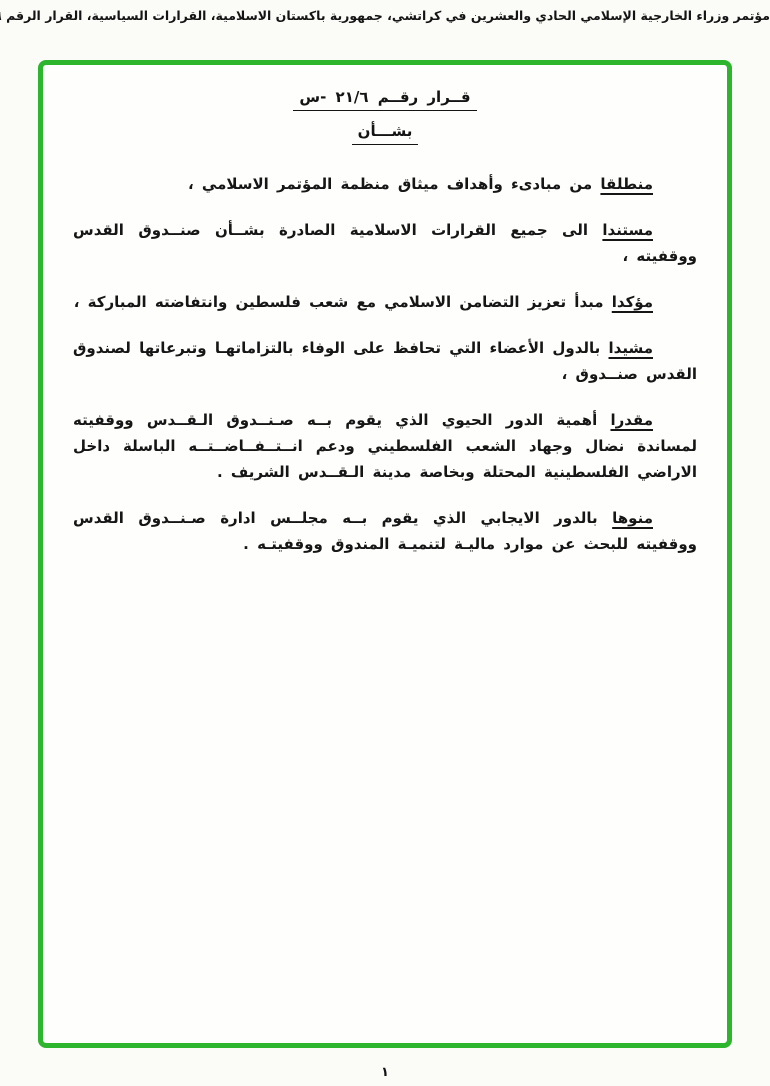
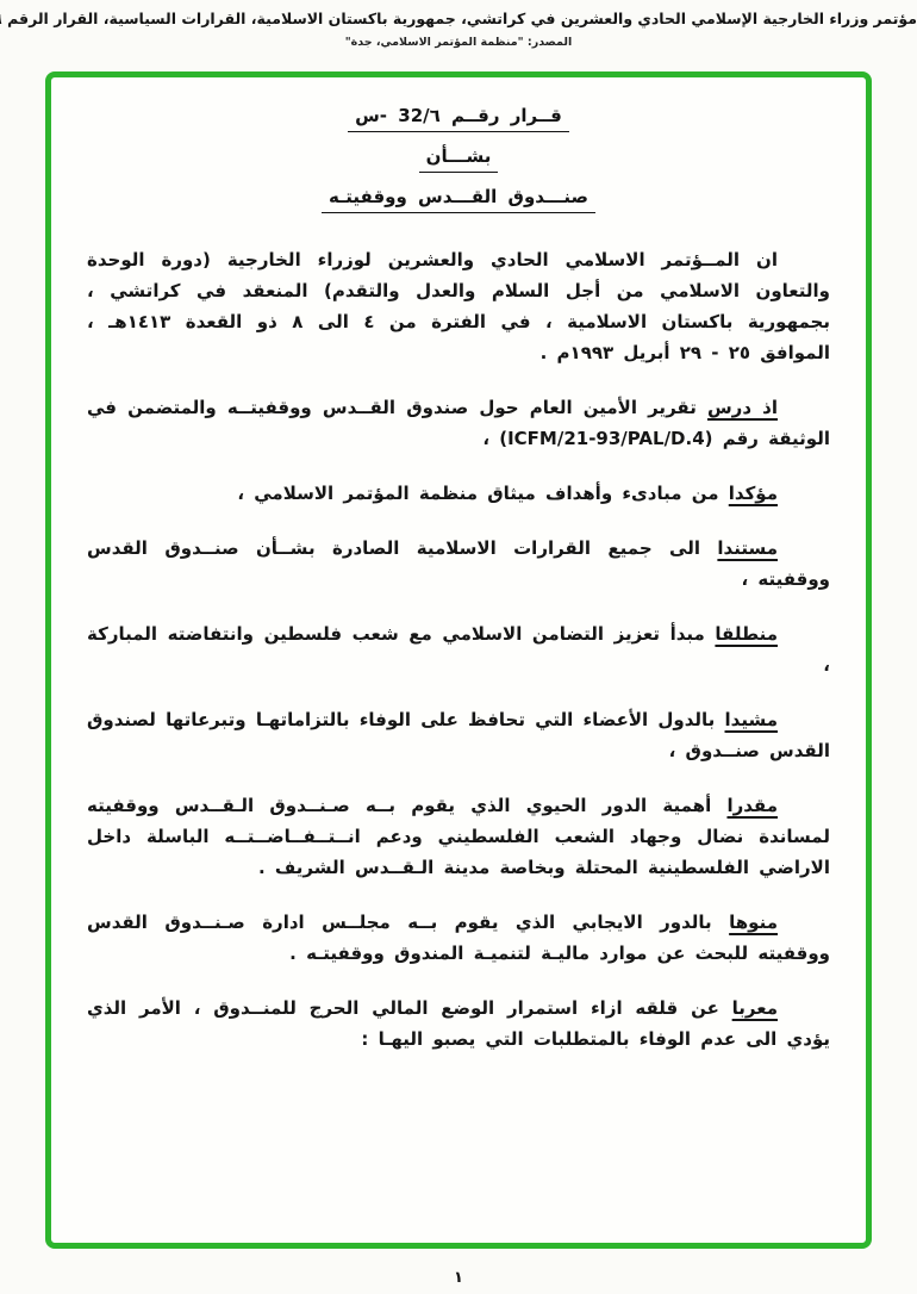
  مؤتمر وزراء الخارجية الإسلامي الحادي والعشرين في كراتشي، جمهورية باكستان الاسلامية، القرارات السياسية، القرار الرقم
+ المصدر: "منظمة المؤتمر الاسلامي، جدة"
- قــرار رقــم ٢١/٦ -س
+ قــرار رقــم 32/٦ -س
  بشـــأن
+ صنـــدوق القـــدس ووقفيتـه
+ ان المــؤتمر الاسلامي الحادي والعشرين لوزراء الخارجية (دورة الوحدة والتعاون الاسلامي من أجل السلام والعدل والتقدم) المنعقد في كراتشي ، بجمهورية باكستان الاسلامية ، في الفترة من ٤ الى ٨ ذو القعدة ١٤١٣هـ ، الموافق ٢٥ - ٢٩ أبريل ١٩٩٣م .
+ اذ درس تقرير الأمين العام حول صندوق القــدس ووقفيتــه والمتضمن في الوثيقة رقم (ICFM/21-93/PAL/D.4)‎ ،
- منطلقا من مبادىء وأهداف ميثاق منظمة المؤتمر الاسلامي ،
+ مؤكدا من مبادىء وأهداف ميثاق منظمة المؤتمر الاسلامي ،
  مستندا الى جميع القرارات الاسلامية الصادرة بشــأن صنــدوق القدس ووقفيته ،
- مؤكدا مبدأ تعزيز التضامن الاسلامي مع شعب فلسطين وانتفاضته المباركة ،
+ منطلقا مبدأ تعزيز التضامن الاسلامي مع شعب فلسطين وانتفاضته المباركة ،
  مشيدا بالدول الأعضاء التي تحافظ على الوفاء بالتزاماتهـا وتبرعاتها لصندوق القدس صنــدوق ،
  مقدرا أهمية الدور الحيوي الذي يقوم بــه صـنــدوق الـقــدس ووقفيته لمساندة نضال وجهاد الشعب الفلسطيني ودعم انــتــفــاضــتــه الباسلة داخل الاراضي الفلسطينية المحتلة وبخاصة مدينة الـقــدس الشريف .
  منوها بالدور الايجابي الذي يقوم بــه مجلــس ادارة صـنــدوق القدس ووقفيته للبحث عن موارد ماليـة لتنميـة المندوق ووقفيتـه .
+ معربا عن قلقه ازاء استمرار الوضع المالي الحرج للمنــدوق ، الأمر الذي يؤدي الى عدم الوفاء بالمتطلبات التي يصبو اليهـا :
  ١
